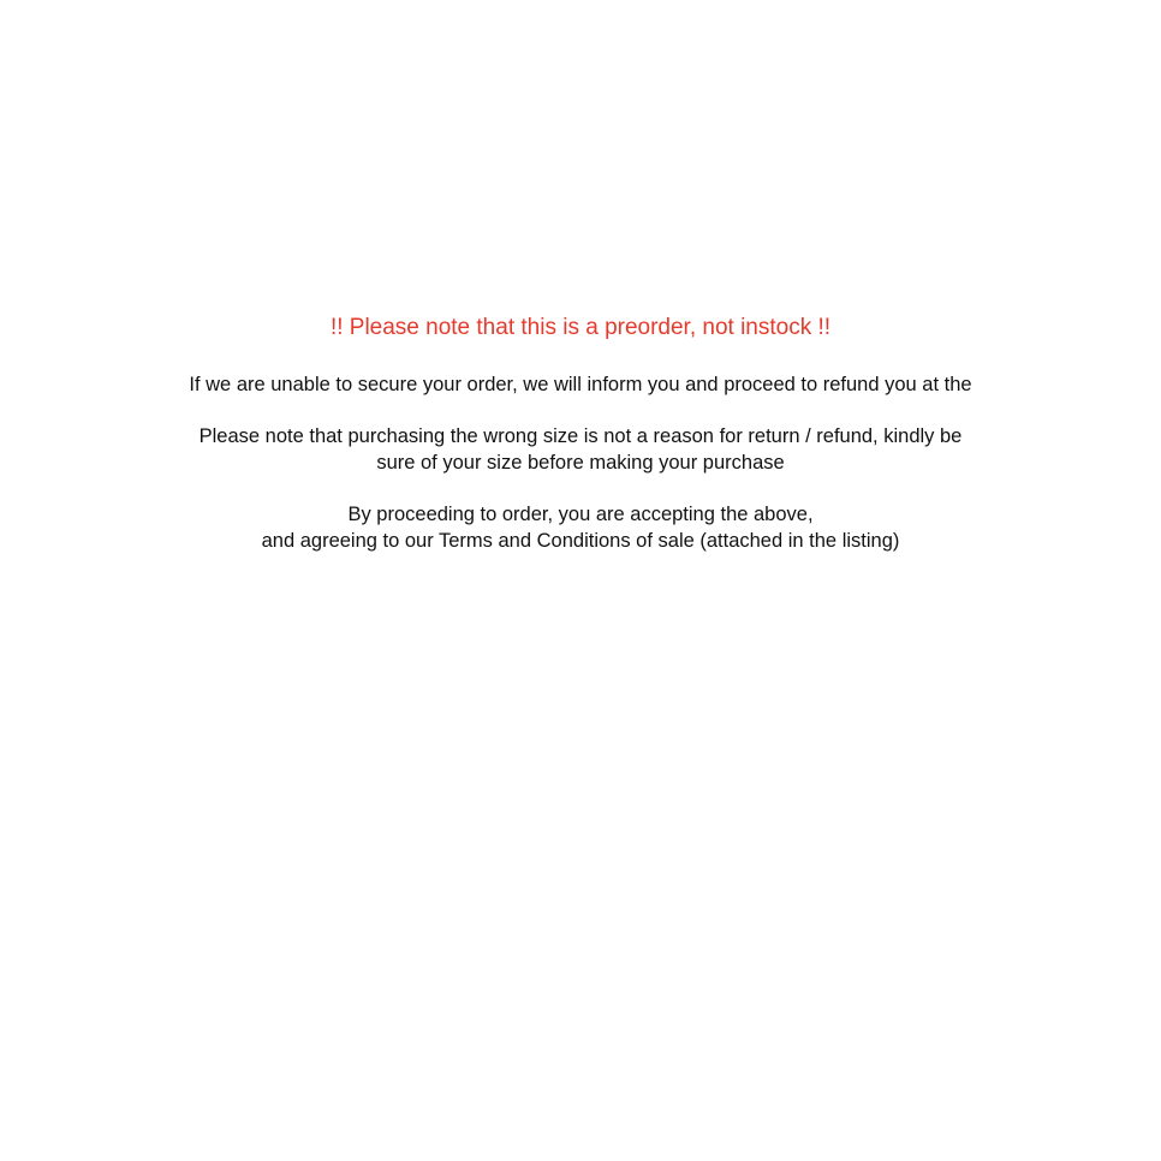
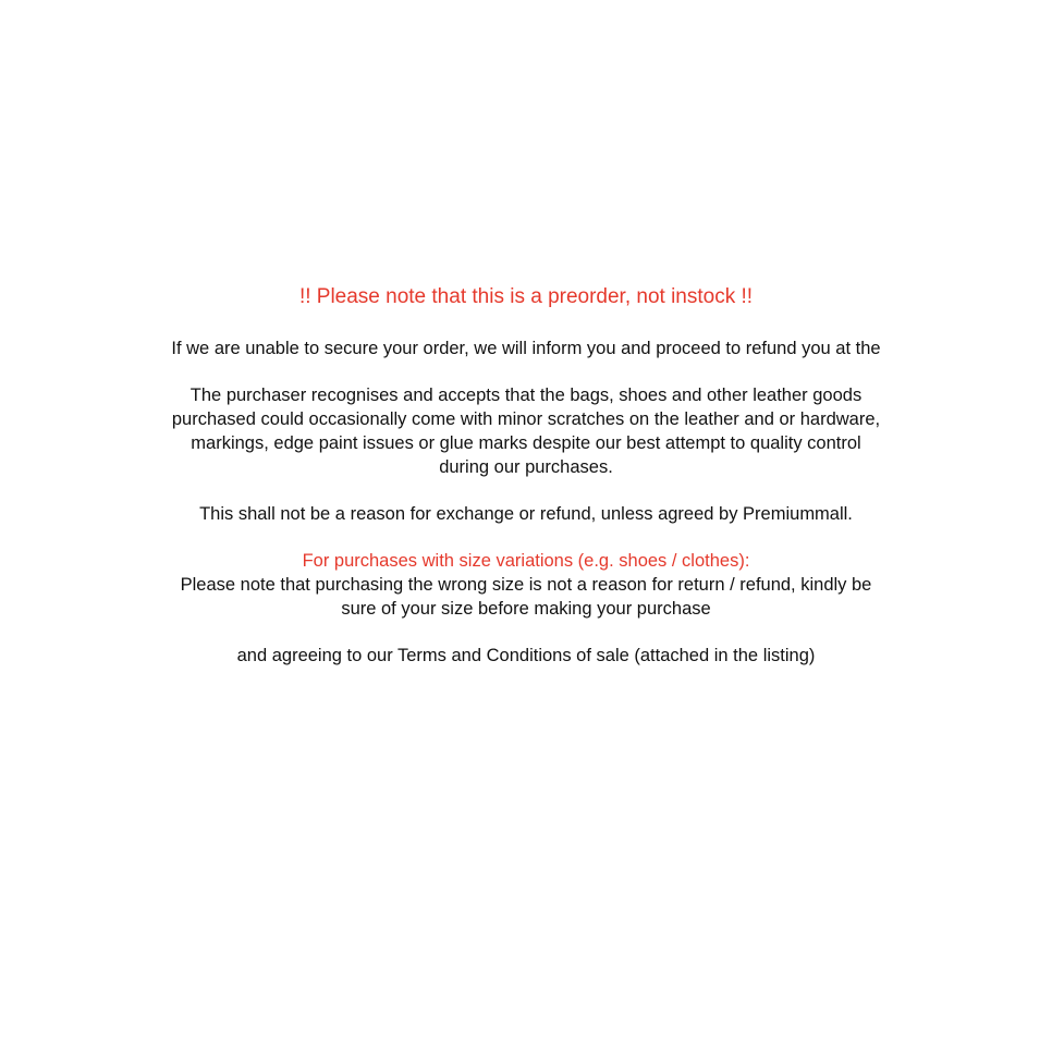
  !! Please note that this is a preorder, not instock !!
  If we are unable to secure your order, we will inform you and proceed to refund you at the
+ The purchaser recognises and accepts that the bags, shoes and other leather goods
+ purchased could occasionally come with minor scratches on the leather and or hardware,
+ markings, edge paint issues or glue marks despite our best attempt to quality control
+ during our purchases.
+ This shall not be a reason for exchange or refund, unless agreed by Premiummall.
+ For purchases with size variations (e.g. shoes / clothes):
  Please note that purchasing the wrong size is not a reason for return / refund, kindly be
  sure of your size before making your purchase
- By proceeding to order, you are accepting the above,
  and agreeing to our Terms and Conditions of sale (attached in the listing)
